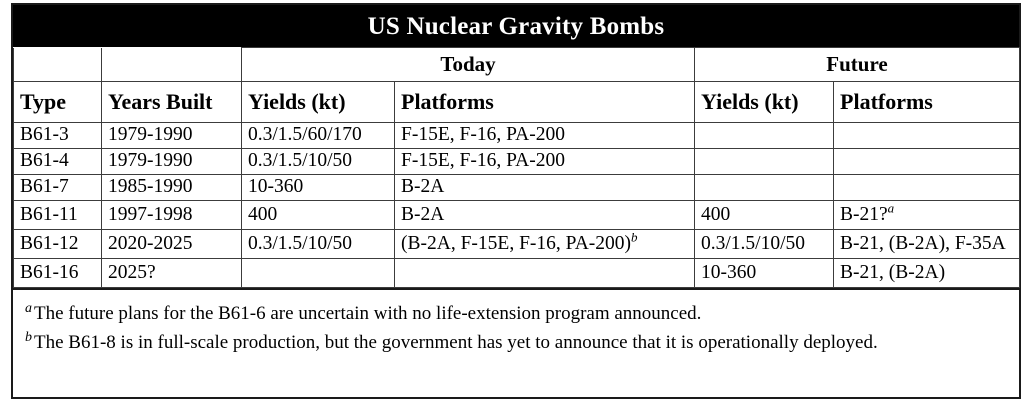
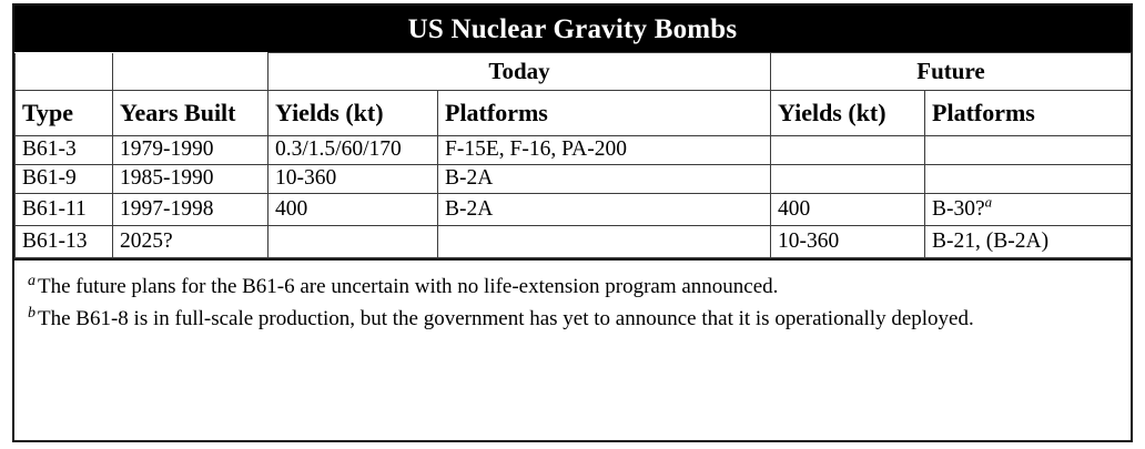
  US Nuclear Gravity Bombs
  		Today	Future
  Type	Years Built	Yields (kt)	Platforms	Yields (kt)	Platforms
  B61-3	1979-1990	0.3/1.5/60/170	F-15E, F-16, PA-200
- B61-4	1979-1990	0.3/1.5/10/50	F-15E, F-16, PA-200
- B61-7	1985-1990	10-360	B-2A
+ B61-9	1985-1990	10-360	B-2A
- B61-11	1997-1998	400	B-2A	400	B-21?a
+ B61-11	1997-1998	400	B-2A	400	B-30?a
- B61-12	2020-2025	0.3/1.5/10/50	(B-2A, F-15E, F-16, PA-200)b	0.3/1.5/10/50	B-21, (B-2A), F-35A
- B61-16	2025?			10-360	B-21, (B-2A)
+ B61-13	2025?			10-360	B-21, (B-2A)
  a The future plans for the B61-6 are uncertain with no life-extension program announced.
  b The B61-8 is in full-scale production, but the government has yet to announce that it is operationally deployed.
